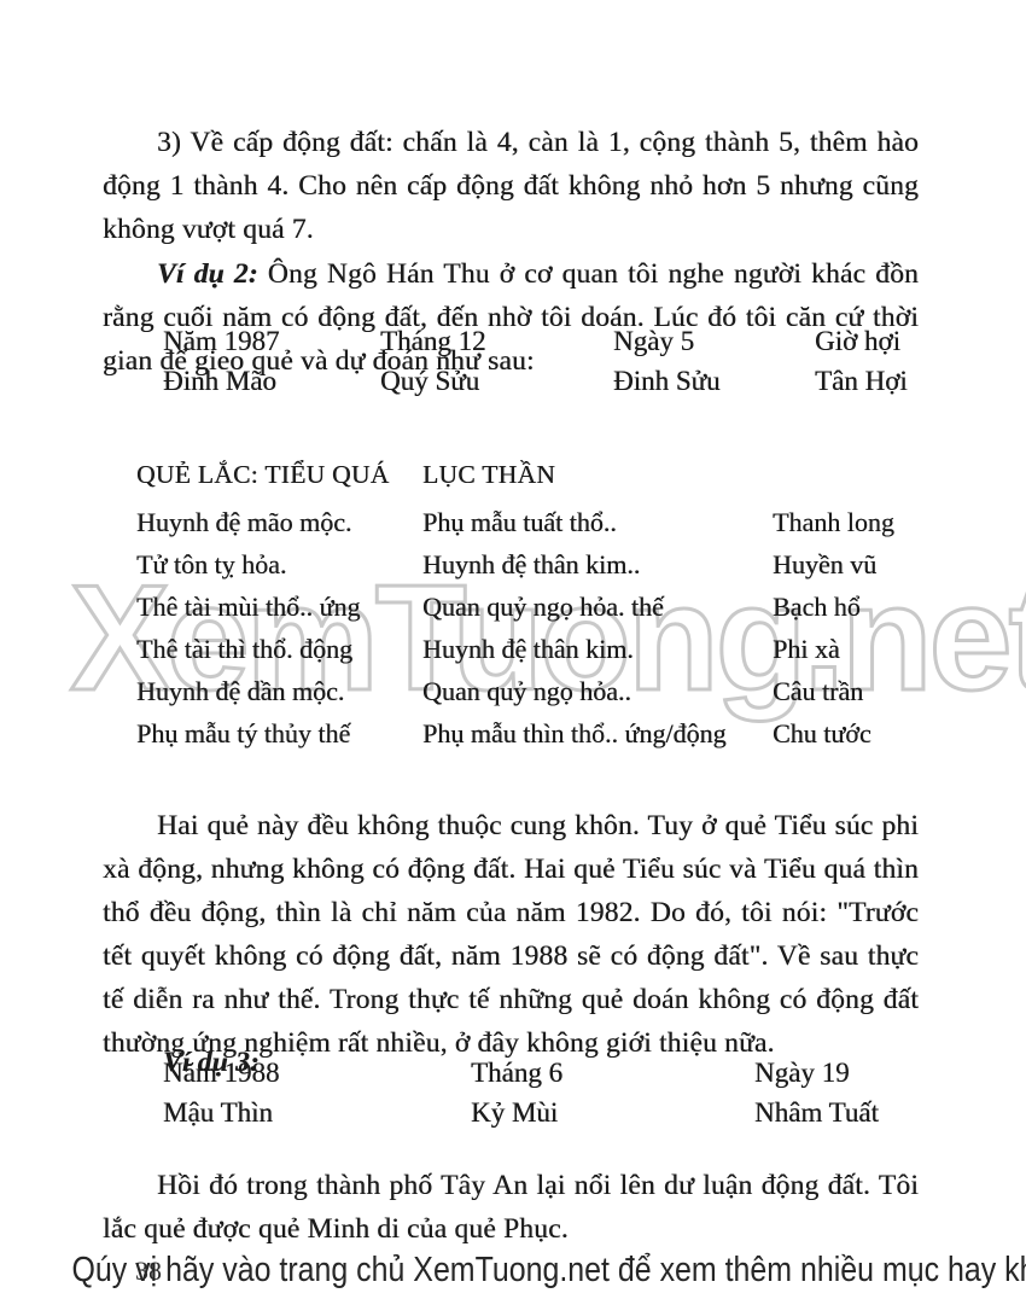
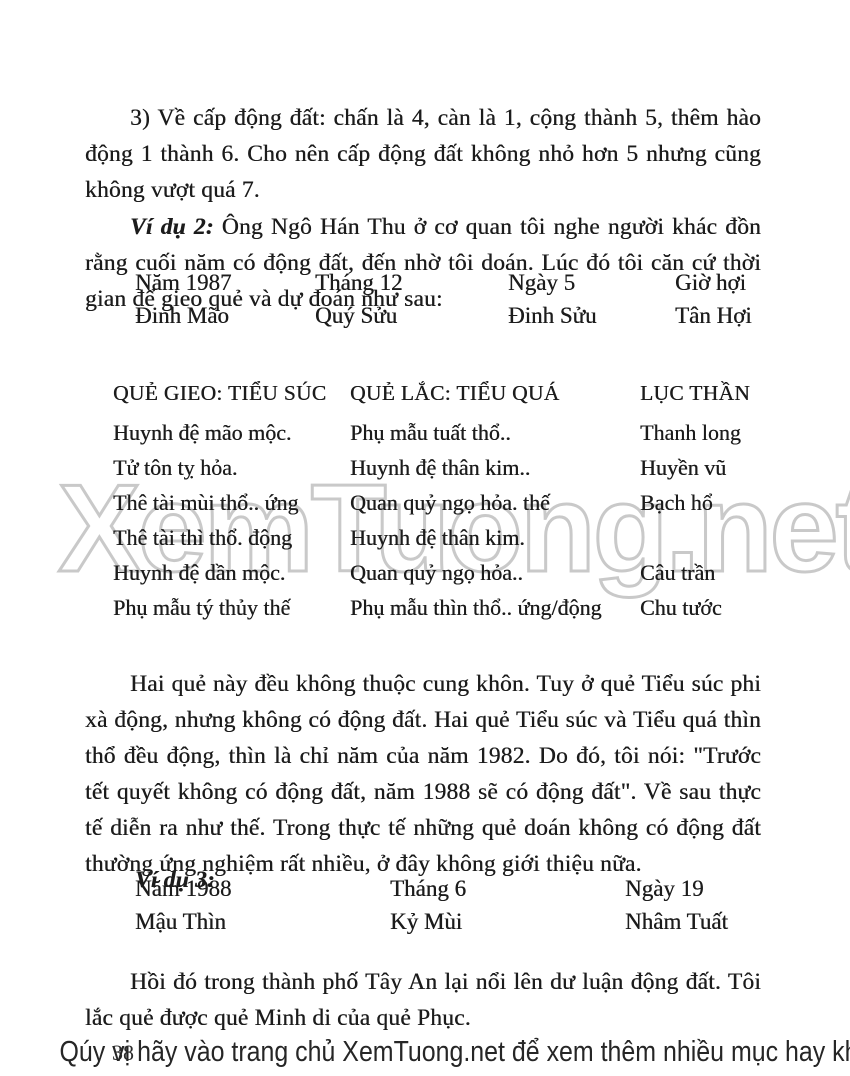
  XemTuong.ne
- 3) Về cấp động đất: chấn là 4, càn là 1, cộng thành 5, thêm hào động 1 thành 4. Cho nên cấp động đất không nhỏ hơn 5 nhưng cũng không vượt quá 7.
+ 3) Về cấp động đất: chấn là 4, càn là 1, cộng thành 5, thêm hào động 1 thành 6. Cho nên cấp động đất không nhỏ hơn 5 nhưng cũng không vượt quá 7.
  Ví dụ 2: Ông Ngô Hán Thu ở cơ quan tôi nghe người khác đồn rằng cuối năm có động đất, đến nhờ tôi doán. Lúc đó tôi căn cứ thời gian để gieo quẻ và dự đoán như sau:
  Năm 1987
  Tháng 12
  Ngày 5
  Giờ hợi
  Đinh Mão
  Quý Sửu
  Đinh Sửu
  Tân Hợi
+ QUẺ GIEO: TIỂU SÚC
  QUẺ LẮC: TIỂU QUÁ
  LỤC THẦN
  Huynh đệ mão mộc.
  Phụ mẫu tuất thổ..
  Thanh long
  Tử tôn tỵ hỏa.
  Huynh đệ thân kim..
  Huyền vũ
  Thê tài mùi thổ.. ứng
  Quan quỷ ngọ hỏa. thế
  Bạch hổ
  Thê tài thì thổ. động
  Huynh đệ thân kim.
- Phi xà
  Huynh đệ dần mộc.
  Quan quỷ ngọ hỏa..
  Câu trần
  Phụ mẫu tý thủy thế
  Phụ mẫu thìn thổ.. ứng/động
  Chu tước
  Hai quẻ này đều không thuộc cung khôn. Tuy ở quẻ Tiểu súc phi xà động, nhưng không có động đất. Hai quẻ Tiểu súc và Tiểu quá thìn thổ đều động, thìn là chỉ năm của năm 1982. Do đó, tôi nói: "Trước tết quyết không có động đất, năm 1988 sẽ có động đất". Về sau thực tế diễn ra như thế. Trong thực tế những quẻ doán không có động đất thường ứng nghiệm rất nhiều, ở đây không giới thiệu nữa.
  Ví dụ 3:
  Năm 1988
  Tháng 6
  Ngày 19
  Mậu Thìn
  Kỷ Mùi
  Nhâm Tuất
  Hồi đó trong thành phố Tây An lại nổi lên dư luận động đất. Tôi lắc quẻ được quẻ Minh di của quẻ Phục.
  38
  Qúy vị hãy vào trang chủ XemTuong.net để xem thêm nhiều mục hay k
